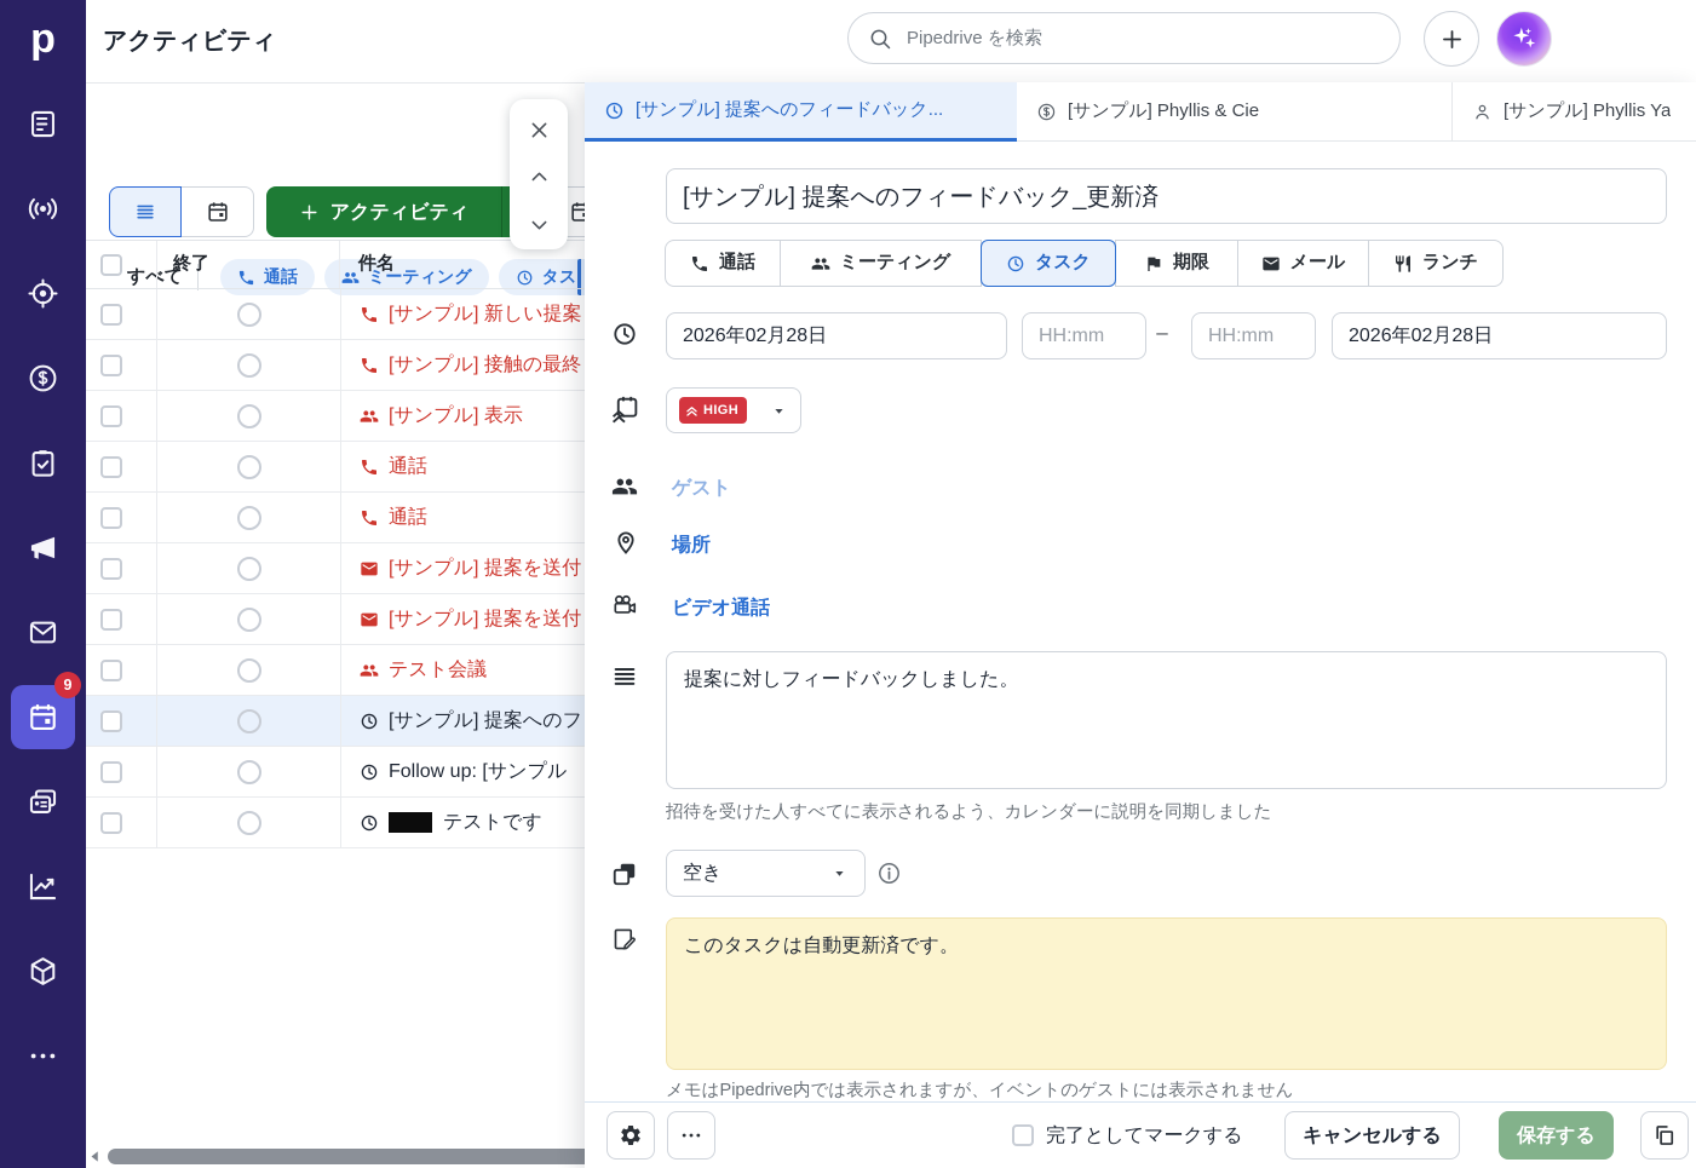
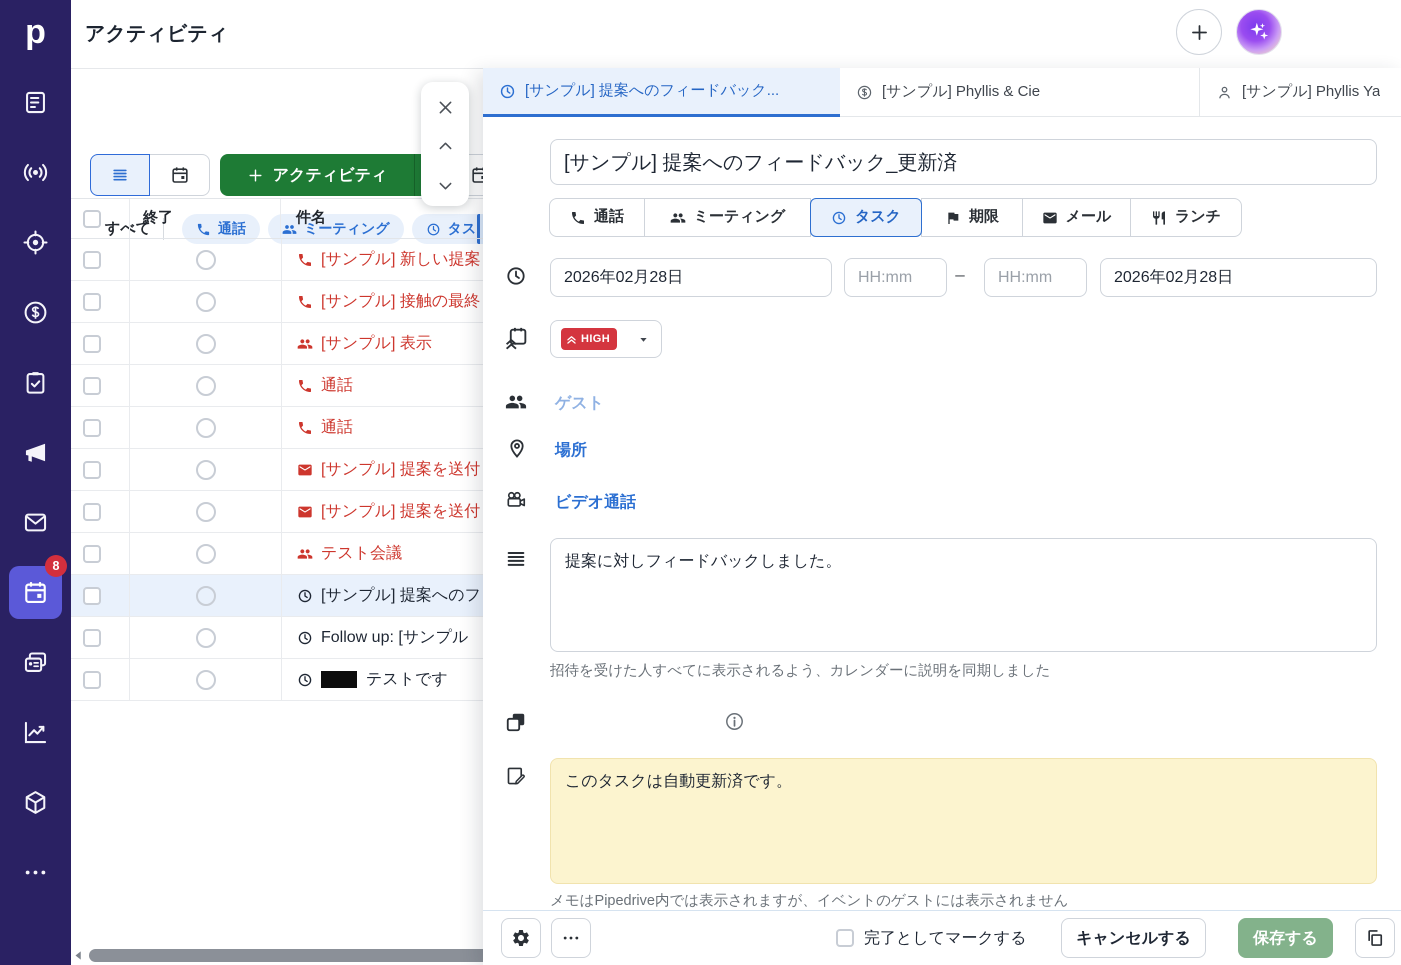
  p
- 9
+ 8
  アクティビティ
- Pipedrive を検索
  アクティビティ
  すべて
  通話
  ミーティング
  終了
  件名
  [サンプル] 新しい提案
  [サンプル] 接触の最終
  [サンプル] 表示
  通話
  通話
  [サンプル] 提案を送付
  [サンプル] 提案を送付
  テスト会議
  [サンプル] 提案へのフ
  Follow up: [サンプル
  テストです
  [サンプル] 提案へのフィードバック...
  [サンプル] Phyllis & Cie
  [サンプル] Phyllis Ya
  [サンプル] 提案へのフィードバック_更新済
  通話
  ミーティング
  タスク
  期限
  メール
  ランチ
  2026年02月28日
  HH:mm
  –
  HH:mm
  2026年02月28日
  HIGH
  ゲスト
  場所
  ビデオ通話
  提案に対しフィードバックしました。
  招待を受けた人すべてに表示されるよう、カレンダーに説明を同期しました
- 空き
  このタスクは自動更新済です。
  メモはPipedrive内では表示されますが、イベントのゲストには表示されません
  完了としてマークする
  キャンセルする
  保存する
